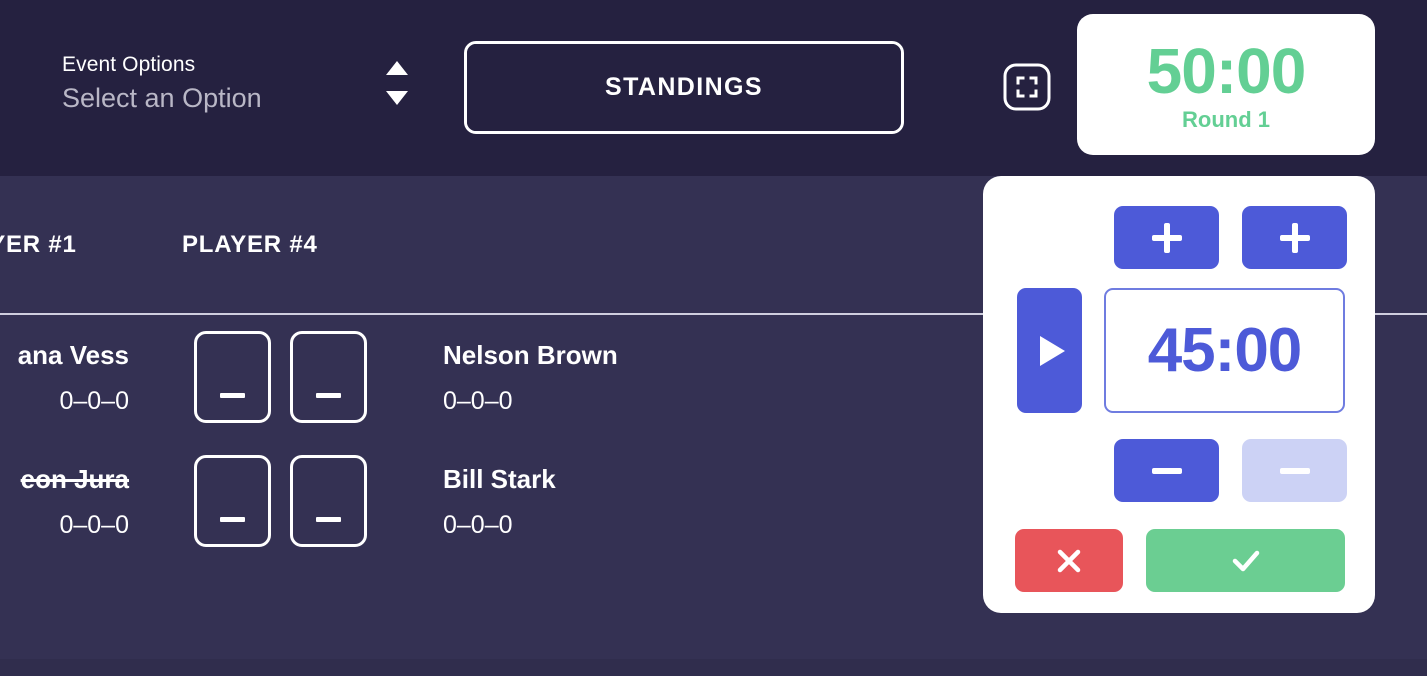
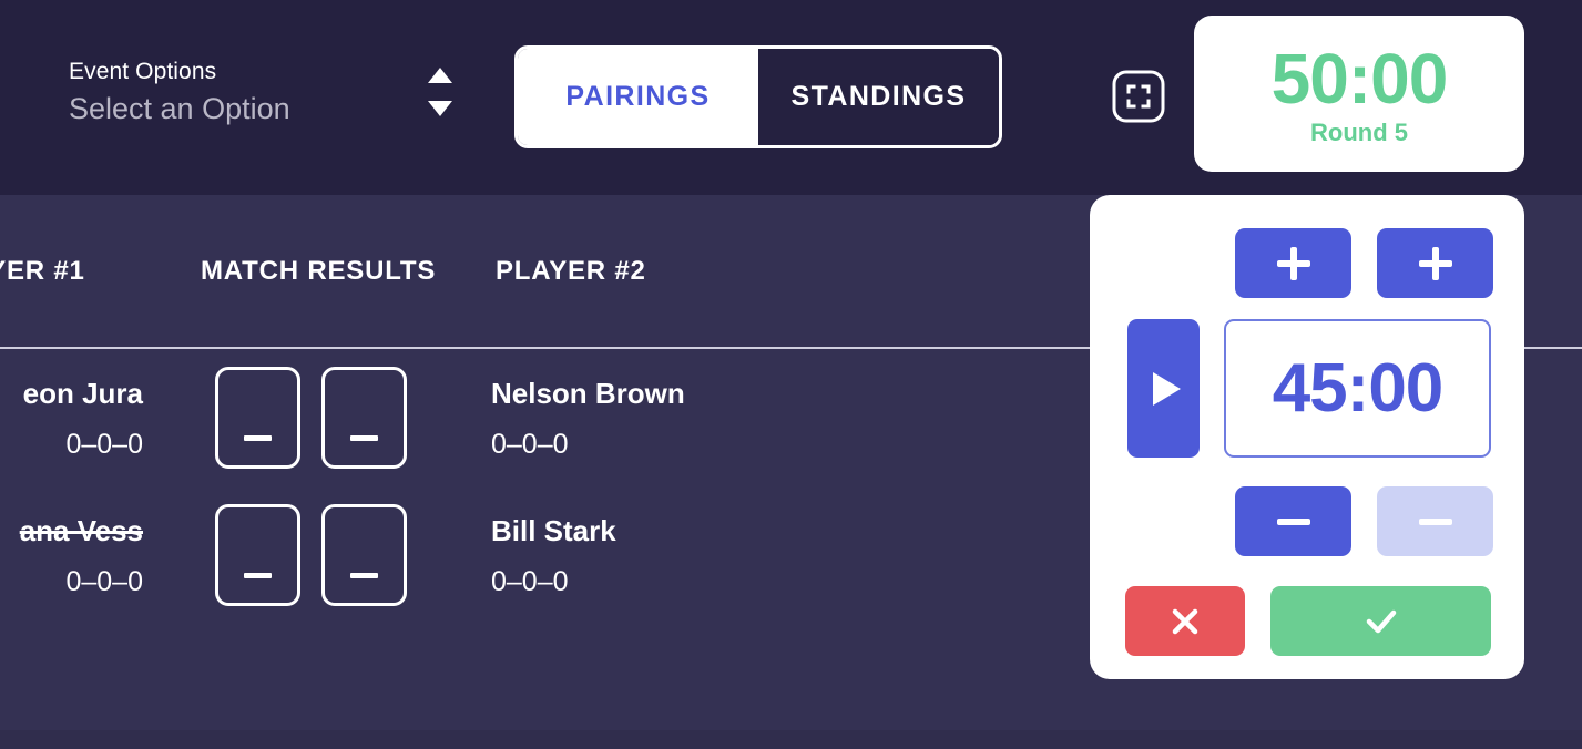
  Event Options
  Select an Option
+ PAIRINGS
  STANDINGS
  50:00
- Round 1
+ Round 5
+ MATCH RESULTS
- PLAYER #4
+ PLAYER #2
- ana Vess
+ eon Jura
  0–0–0
  Nelson Brown
  0–0–0
- eon Jura
+ ana Vess
  0–0–0
  Bill Stark
  0–0–0
  45:00
